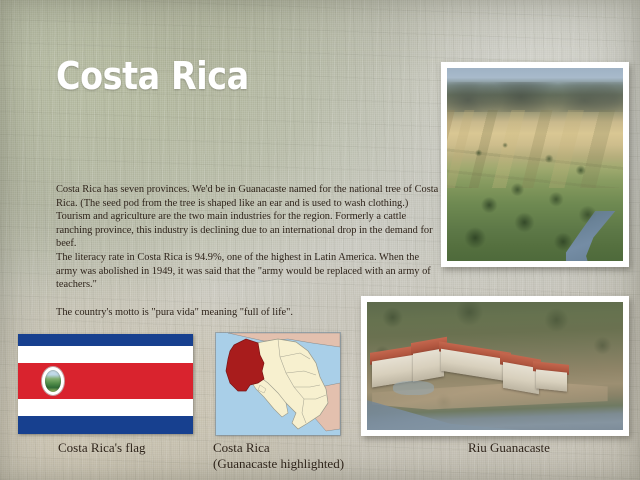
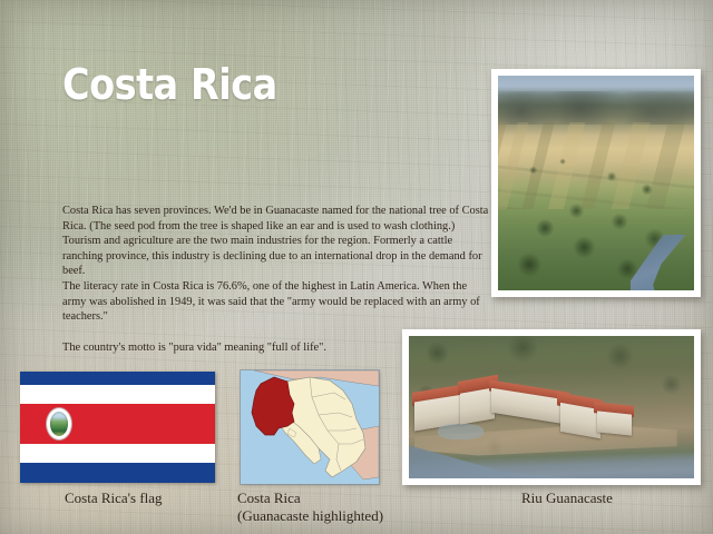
  Costa Rica
  Costa Rica has seven provinces. We'd be in Guanacaste named for the national tree of Costa Rica. (The seed pod from the tree is shaped like an ear and is used to wash clothing.) Tourism and agriculture are the two main industries for the region. Formerly a cattle ranching province, this industry is declining due to an international drop in the demand for beef.
- The literacy rate in Costa Rica is 94.9%, one of the highest in Latin America. When the army was abolished in 1949, it was said that the "army would be replaced with an army of teachers."
+ The literacy rate in Costa Rica is 76.6%, one of the highest in Latin America. When the army was abolished in 1949, it was said that the "army would be replaced with an army of teachers."
  The country's motto is "pura vida" meaning "full of life".
  Costa Rica's flag
  Costa Rica
  (Guanacaste highlighted)
  Riu Guanacaste
